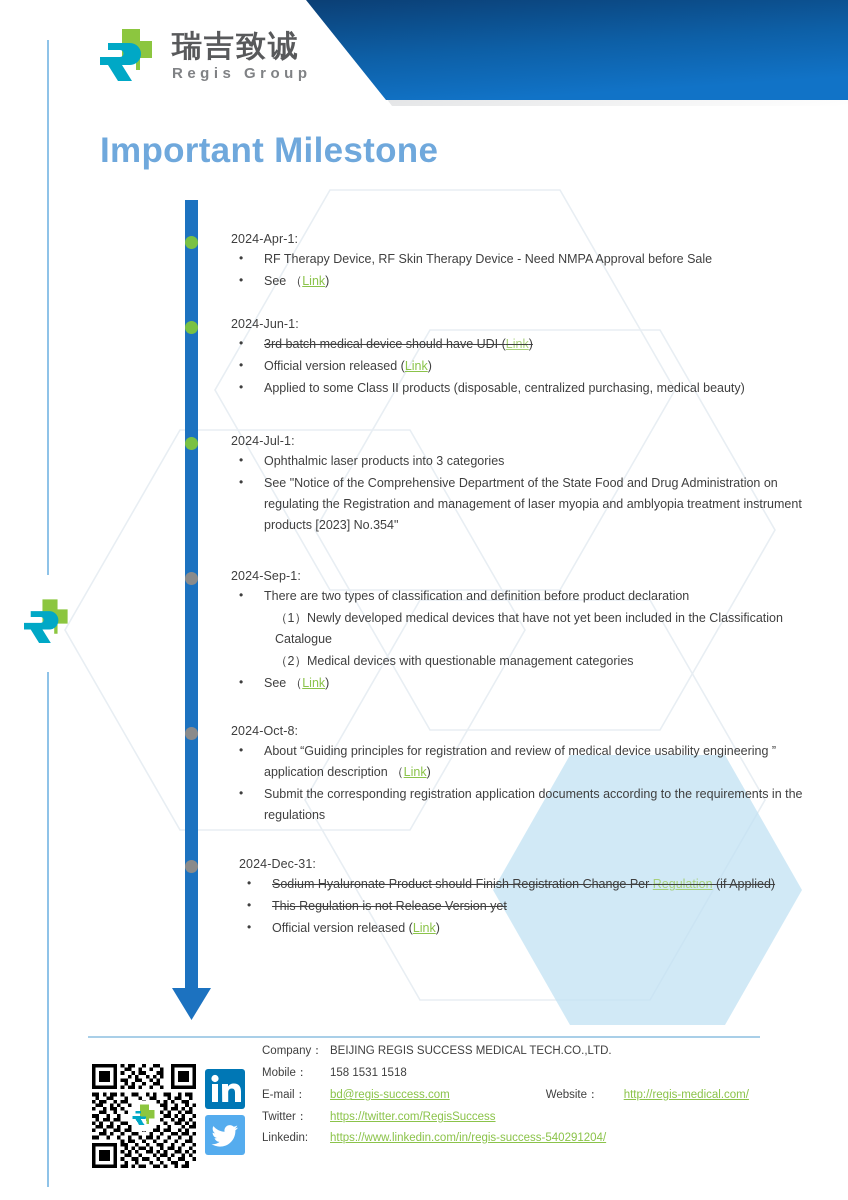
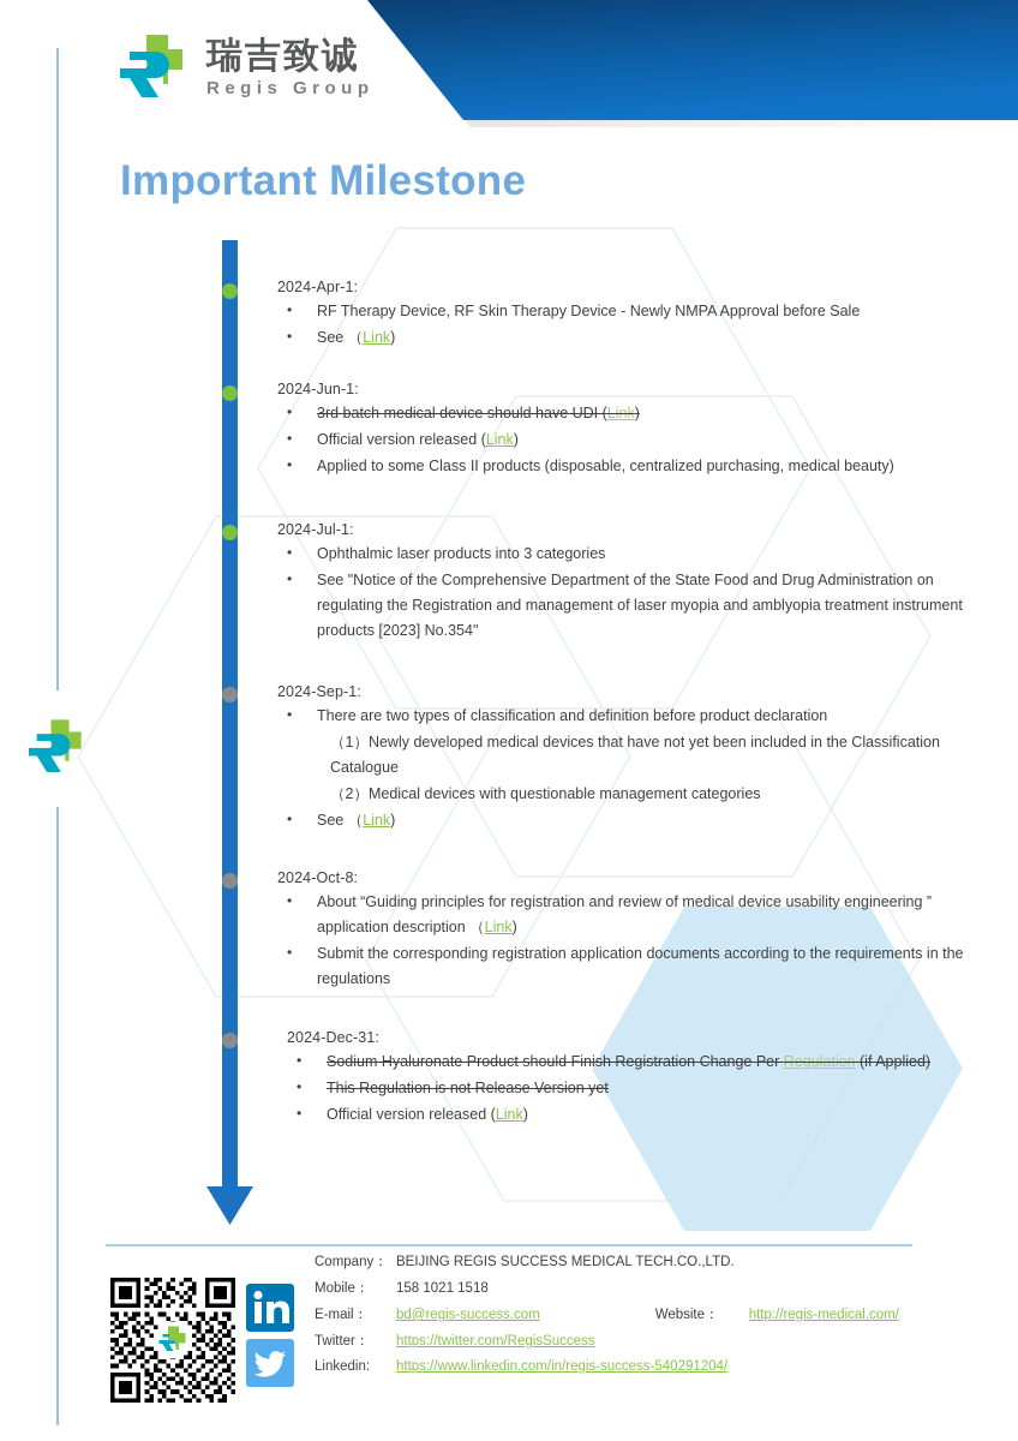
  瑞吉致诚
  Regis Group
  Important Milestone
  2024-Apr-1:
- RF Therapy Device, RF Skin Therapy Device - Need NMPA Approval before Sale
+ RF Therapy Device, RF Skin Therapy Device - Newly NMPA Approval before Sale
  See （Link)
  2024-Jun-1:
  3rd batch medical device should have UDI (Link)
  Official version released (Link)
  Applied to some Class II products (disposable, centralized purchasing, medical beauty)
  2024-Jul-1:
  Ophthalmic laser products into 3 categories
  See "Notice of the Comprehensive Department of the State Food and Drug Administration on regulating the Registration and management of laser myopia and amblyopia treatment instrument products [2023] No.354"
  2024-Sep-1:
  There are two types of classification and definition before product declaration
  （1）Newly developed medical devices that have not yet been included in the Classification Catalogue
  （2）Medical devices with questionable management categories
  See （Link)
  2024-Oct-8:
  About “Guiding principles for registration and review of medical device usability engineering ” application description （Link)
  Submit the corresponding registration application documents according to the requirements in the regulations
  2024-Dec-31:
  Sodium Hyaluronate Product should Finish Registration Change Per Regulation (if Applied)
  This Regulation is not Release Version yet
  Official version released (Link)
  Company：
  BEIJING REGIS SUCCESS MEDICAL TECH.CO.,LTD.
  Mobile：
- 158 1531 1518
+ 158 1021 1518
  E-mail：
  bd@regis-success.com
  Website：
  http://regis-medical.com/
  Twitter：
  https://twitter.com/RegisSuccess
  Linkedin:
  https://www.linkedin.com/in/regis-success-540291204/
